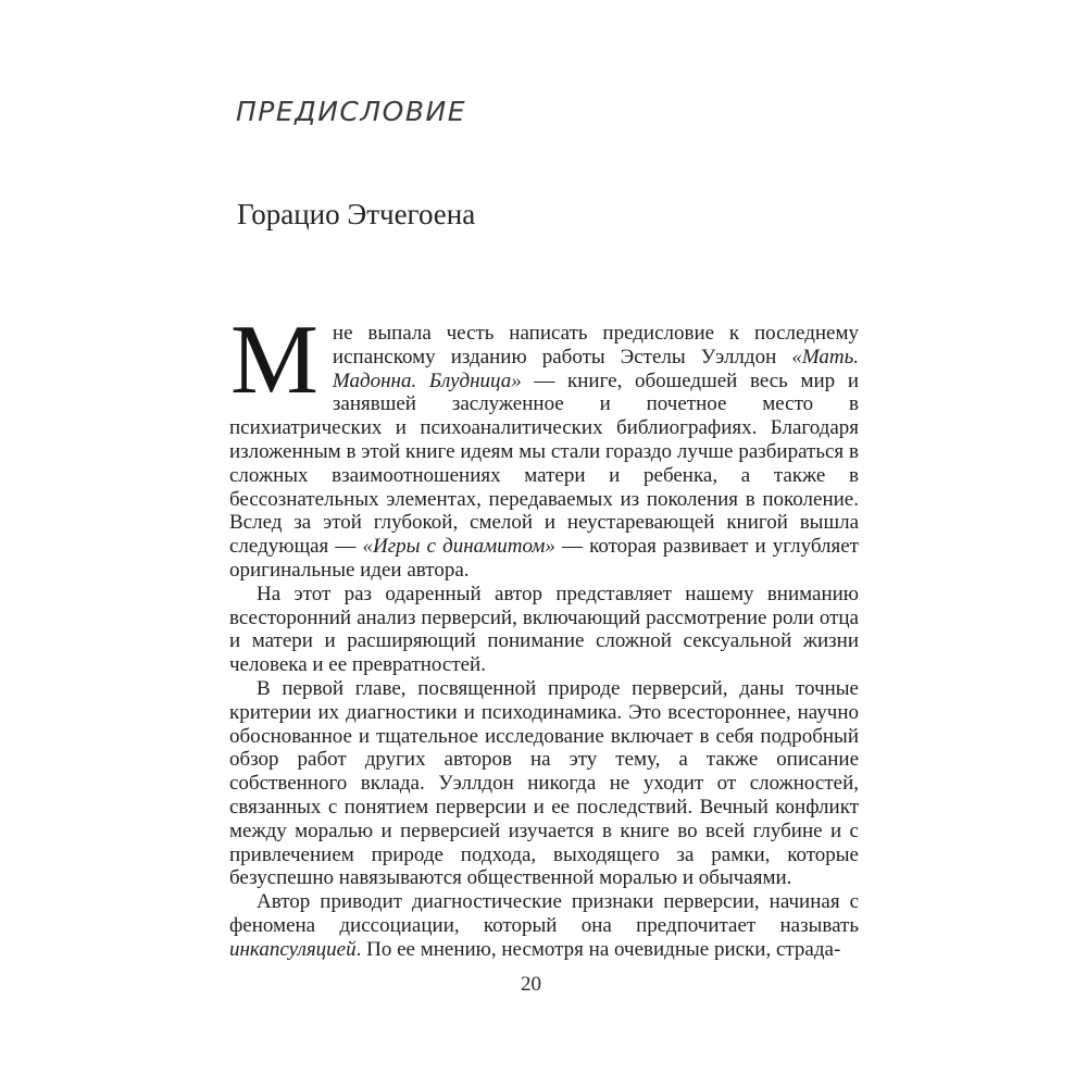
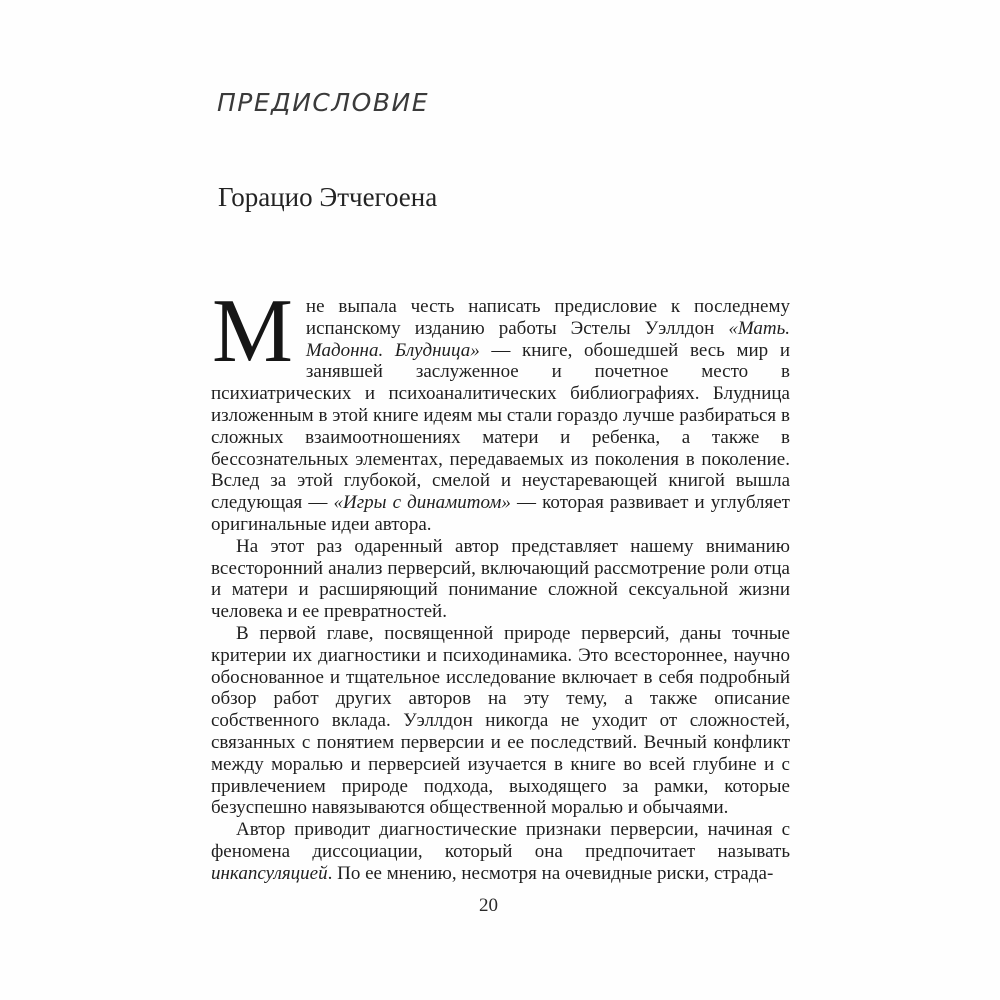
  ПРЕДИСЛОВИЕ
  Горацио Этчегоена
  М
- не выпала честь написать предисловие к последнему испанскому изданию работы Эстелы Уэллдон «Мать. Мадонна. Блудница» — книге, обошедшей весь мир и занявшей заслуженное и почетное место в психиатрических и психоаналитических библиографиях. Благодаря изложенным в этой книге идеям мы стали гораздо лучше разбираться в сложных взаимоотношениях матери и ребенка, а также в бессознательных элементах, передаваемых из поколения в поколение. Вслед за этой глубокой, смелой и неустаревающей книгой вышла следующая — «Игры с динамитом» — которая развивает и углубляет оригинальные идеи автора.
+ не выпала честь написать предисловие к последнему испанскому изданию работы Эстелы Уэллдон «Мать. Мадонна. Блудница» — книге, обошедшей весь мир и занявшей заслуженное и почетное место в психиатрических и психоаналитических библиографиях. Блудница изложенным в этой книге идеям мы стали гораздо лучше разбираться в сложных взаимоотношениях матери и ребенка, а также в бессознательных элементах, передаваемых из поколения в поколение. Вслед за этой глубокой, смелой и неустаревающей книгой вышла следующая — «Игры с динамитом» — которая развивает и углубляет оригинальные идеи автора.
  На этот раз одаренный автор представляет нашему вниманию всесторонний анализ перверсий, включающий рассмотрение роли отца и матери и расширяющий понимание сложной сексуальной жизни человека и ее превратностей.
  В первой главе, посвященной природе перверсий, даны точные критерии их диагностики и психодинамика. Это всестороннее, научно обоснованное и тщательное исследование включает в себя подробный обзор работ других авторов на эту тему, а также описание собственного вклада. Уэллдон никогда не уходит от сложностей, связанных с понятием перверсии и ее последствий. Вечный конфликт между моралью и перверсией изучается в книге во всей глубине и с привлечением природе подхода, выходящего за рамки, которые безуспешно навязываются общественной моралью и обычаями.
  Автор приводит диагностические признаки перверсии, начиная с феномена диссоциации, который она предпочитает называть инкапсуляцией. По ее мнению, несмотря на очевидные риски, страда-
  20
